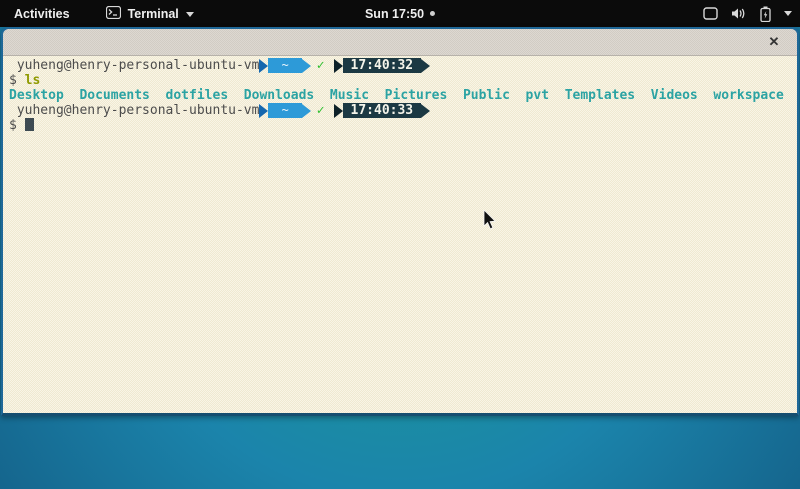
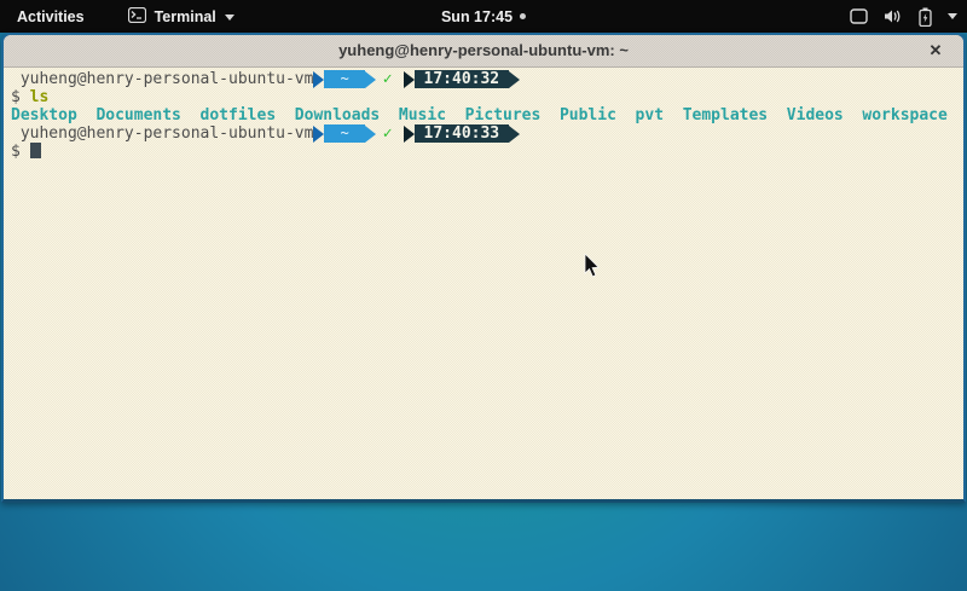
  Activities
  Terminal
- Sun 17:50
+ Sun 17:45
+ yuheng@henry-personal-ubuntu-vm: ~
  ✕
  yuheng@henry-personal-ubuntu-vm
  ~
  ✓
  17:40:32
  $ ls
  Desktop Documents dotfiles Downloads Music Pictures Public pvt Templates Videos workspace
  yuheng@henry-personal-ubuntu-vm
  ~
  ✓
  17:40:33
  $
